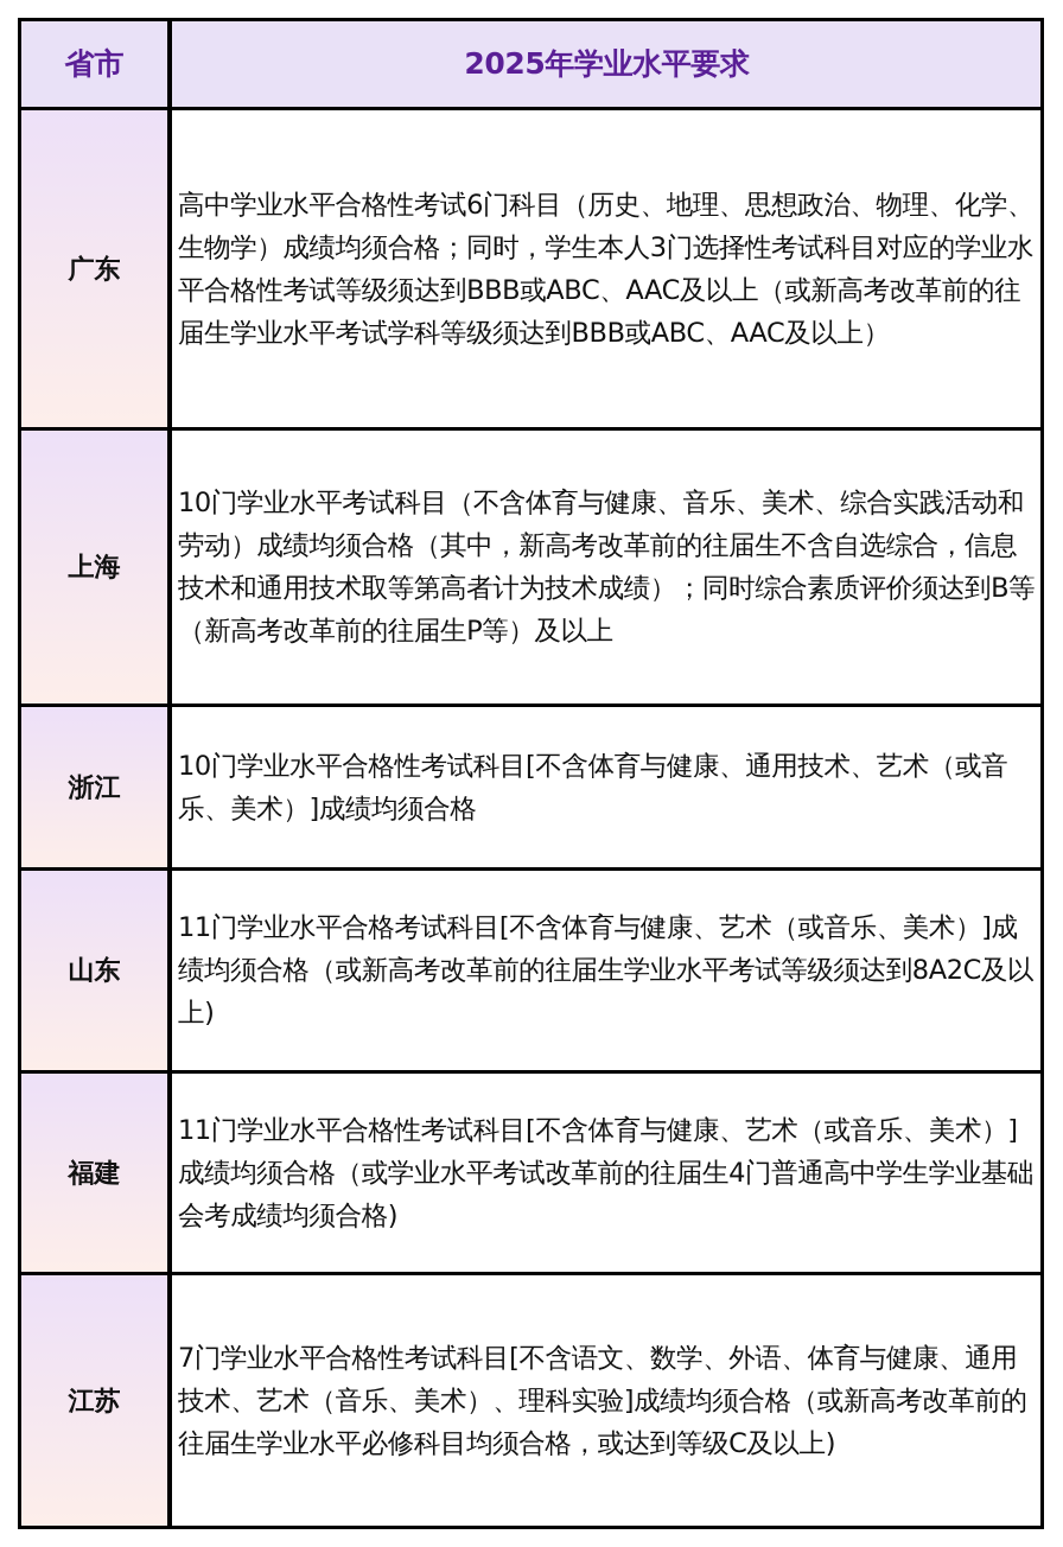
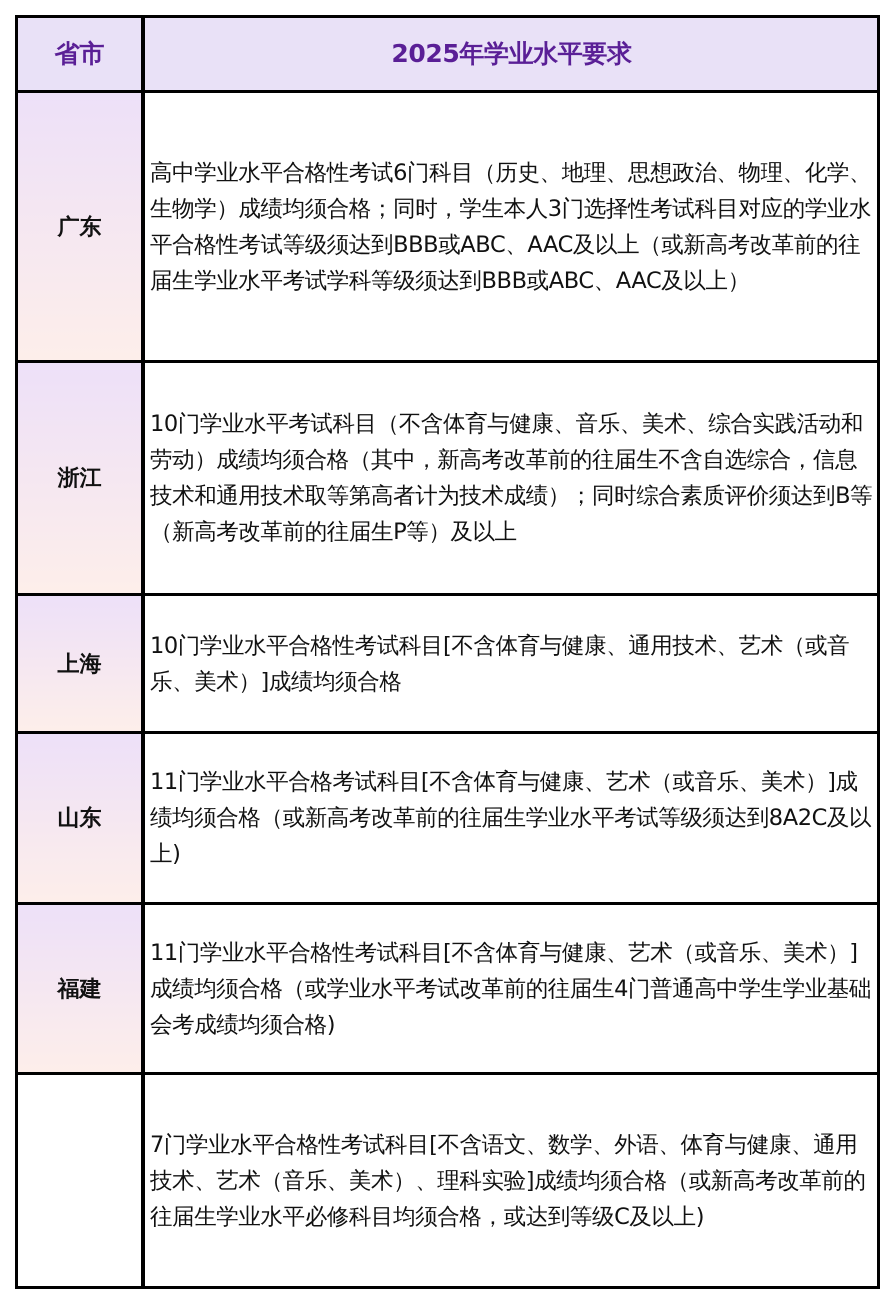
  省市
  2025年学业水平要求
  广东
  高中学业水平合格性考试6门科目（历史、地理、思想政治、物理、化学、生物学）成绩均须合格；同时，学生本人3门选择性考试科目对应的学业水平合格性考试等级须达到BBB或ABC、AAC及以上（或新高考改革前的往届生学业水平考试学科等级须达到BBB或ABC、AAC及以上）
- 上海
+ 浙江
  10门学业水平考试科目（不含体育与健康、音乐、美术、综合实践活动和劳动）成绩均须合格（其中，新高考改革前的往届生不含自选综合，信息技术和通用技术取等第高者计为技术成绩）；同时综合素质评价须达到B等（新高考改革前的往届生P等）及以上
- 浙江
+ 上海
  10门学业水平合格性考试科目[不含体育与健康、通用技术、艺术（或音乐、美术）]成绩均须合格
  山东
  11门学业水平合格考试科目[不含体育与健康、艺术（或音乐、美术）]成绩均须合格（或新高考改革前的往届生学业水平考试等级须达到8A2C及以上)
  福建
  11门学业水平合格性考试科目[不含体育与健康、艺术（或音乐、美术）]成绩均须合格（或学业水平考试改革前的往届生4门普通高中学生学业基础会考成绩均须合格)
- 江苏
  7门学业水平合格性考试科目[不含语文、数学、外语、体育与健康、通用技术、艺术（音乐、美术）、理科实验]成绩均须合格（或新高考改革前的往届生学业水平必修科目均须合格，或达到等级C及以上)
